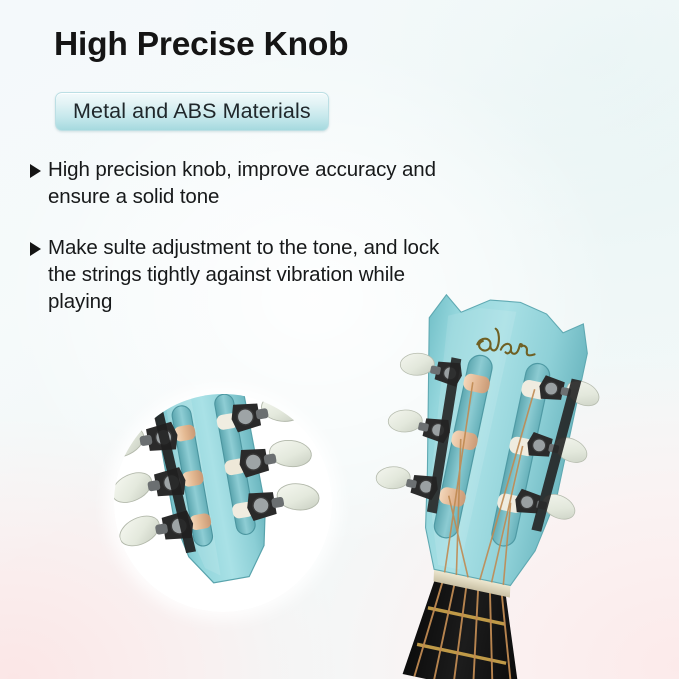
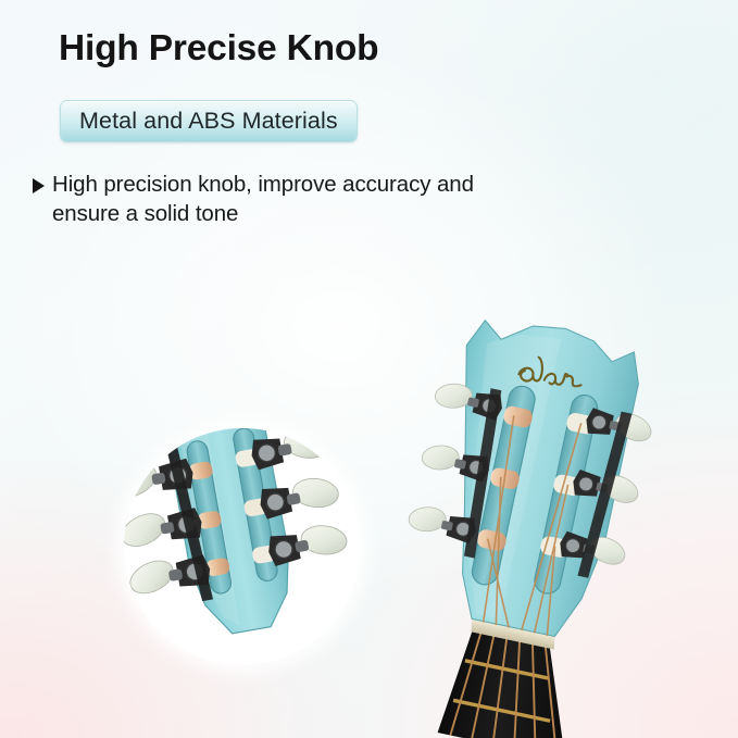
  High Precise Knob
  Metal and ABS Materials
  High precision knob, improve accuracy and ensure a solid tone
- Make sulte adjustment to the tone, and lock the strings tightly against vibration while playing
